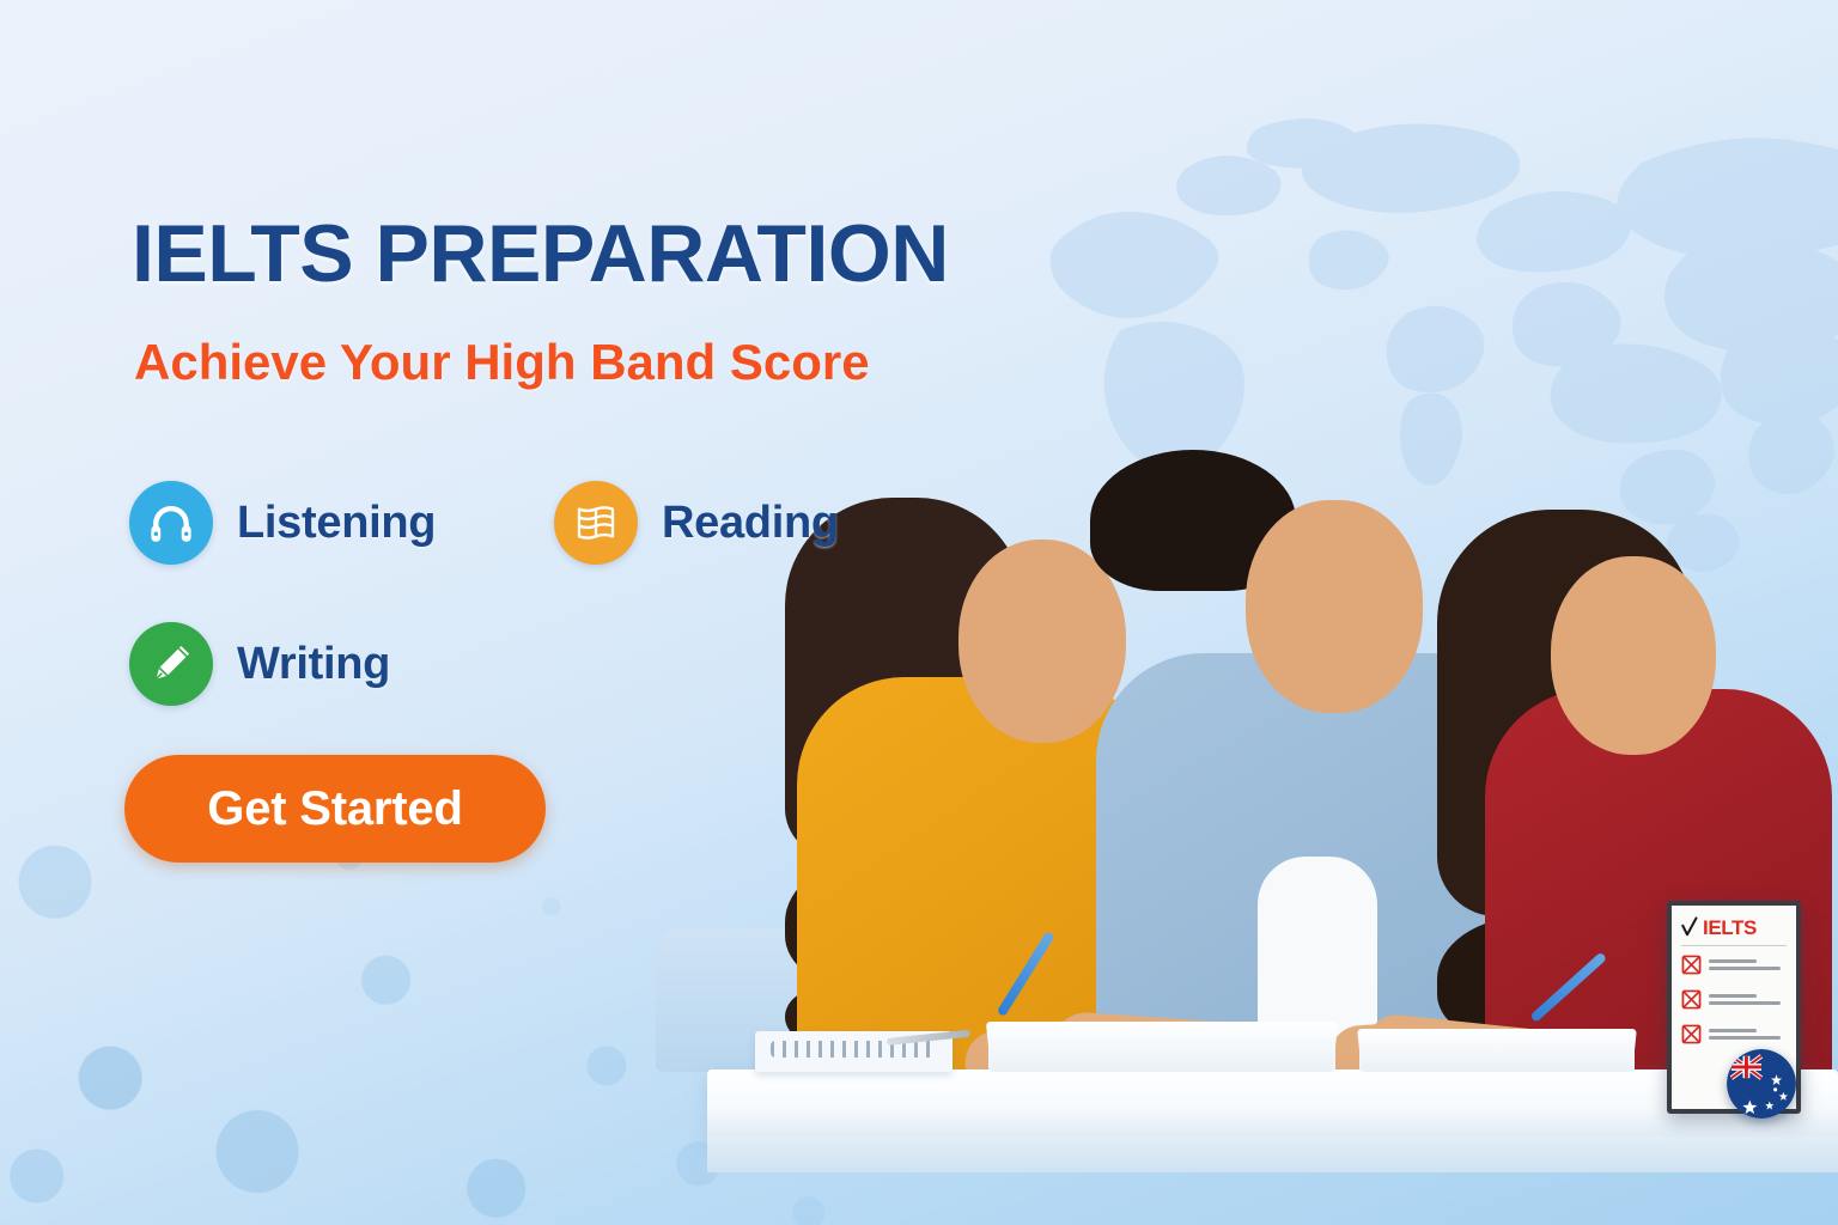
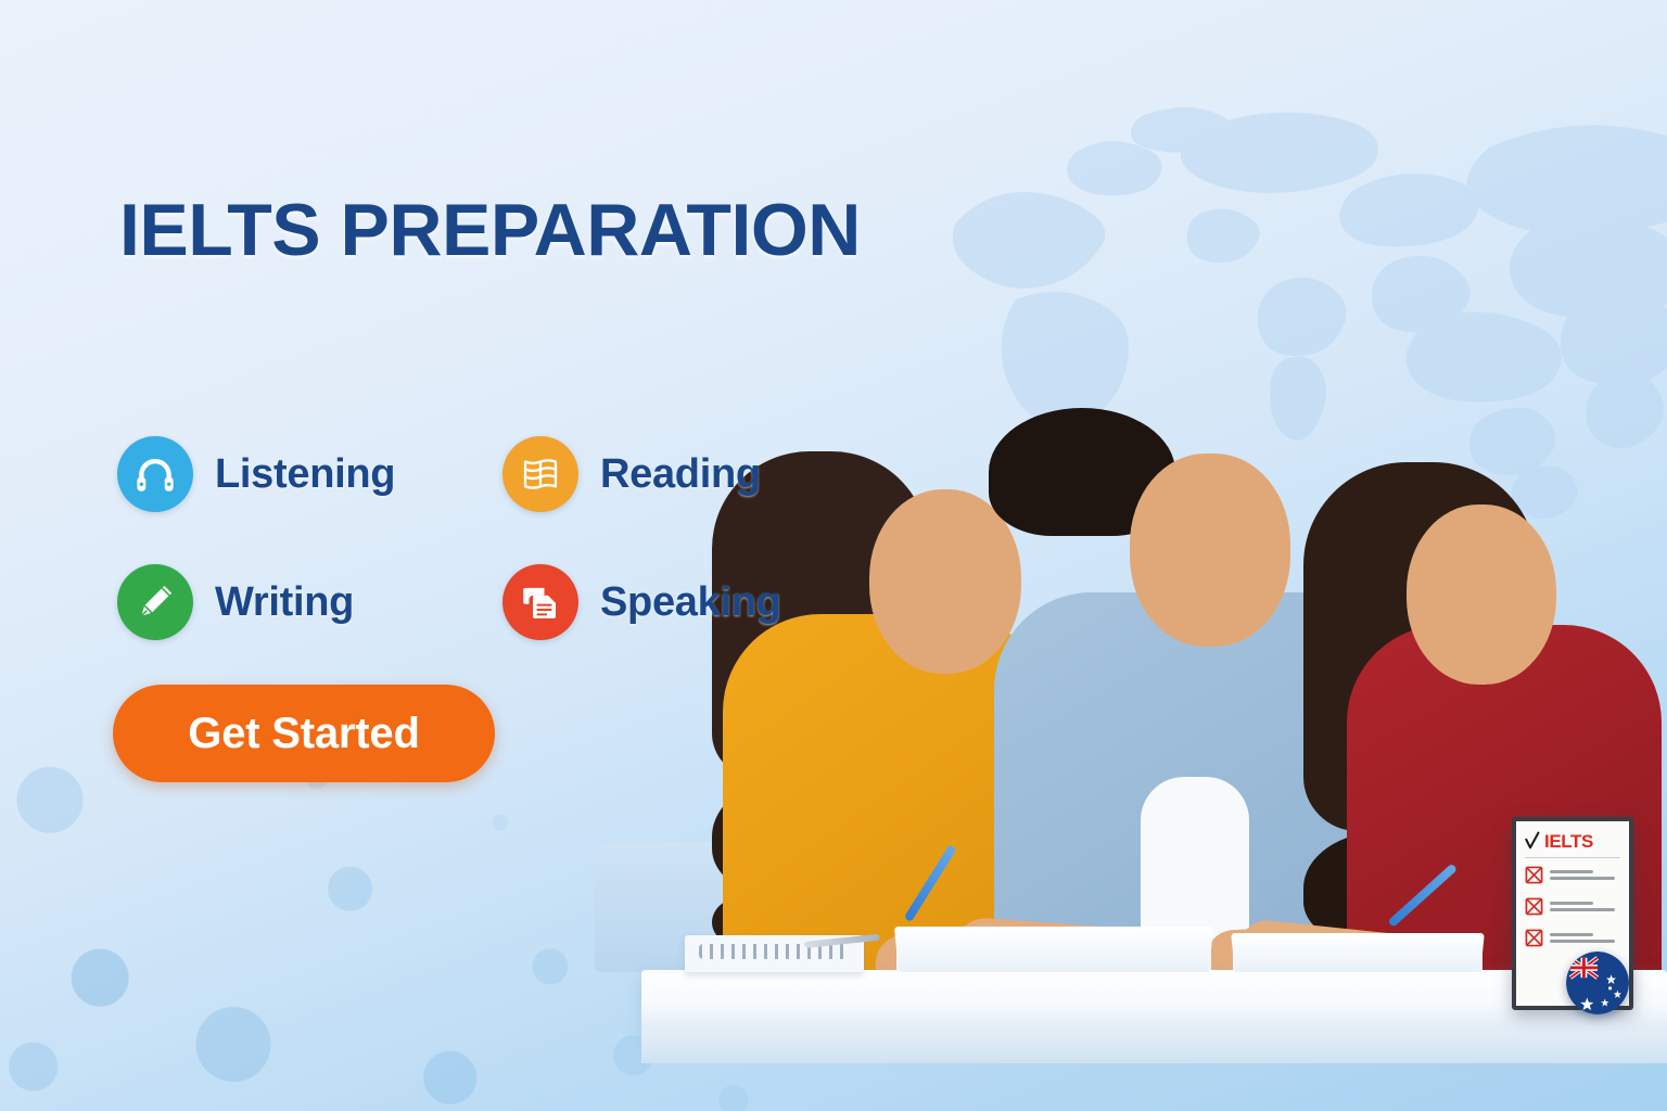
  IELTS PREPARATION
- Achieve Your High Band Score
  Listening
  Reading
  Writing
+ Speaking
  Get Started
  IELTS
